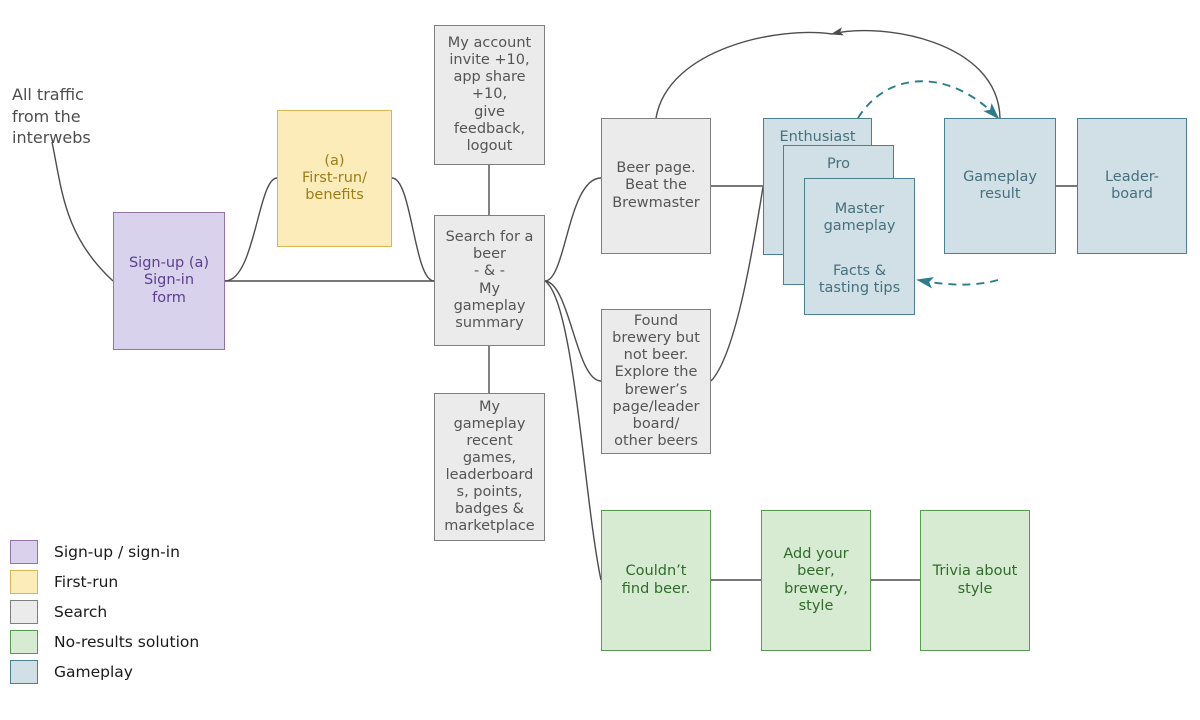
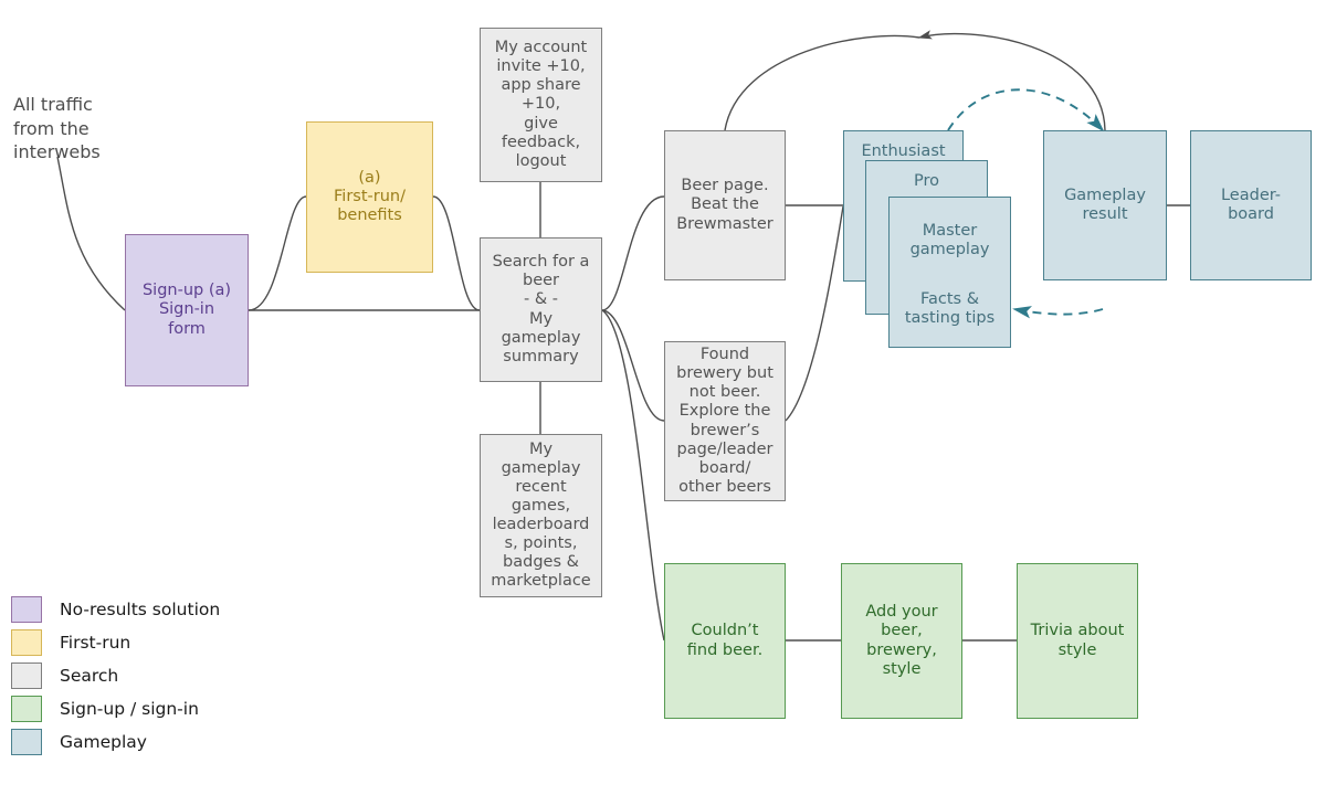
  All traffic
  from the
  interwebs
  Sign-up (a)
  Sign-in
  form
  (a)
  First-run/
  benefits
  My account
  invite +10,
  app share
  +10,
  give
  feedback,
  logout
  Search for a
  beer
  - & -
  My
  gameplay
  summary
  My
  gameplay
  recent
  games,
  leaderboard
  s, points,
  badges &
  marketplace
  Beer page.
  Beat the
  Brewmaster
  Found
  brewery but
  not beer.
  Explore the
  brewer’s
  page/leader
  board/
  other beers
  Enthusiast
  Pro
  Master
  gameplay
  Facts &
  tasting tips
  Gameplay
  result
  Leader-
  board
  Couldn’t
  find beer.
  Add your
  beer,
  brewery,
  style
  Trivia about
  style
- Sign-up / sign-in
+ No-results solution
  First-run
  Search
- No-results solution
+ Sign-up / sign-in
  Gameplay
